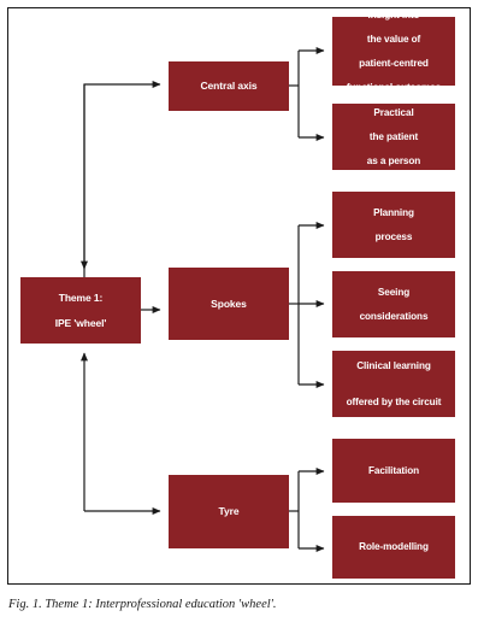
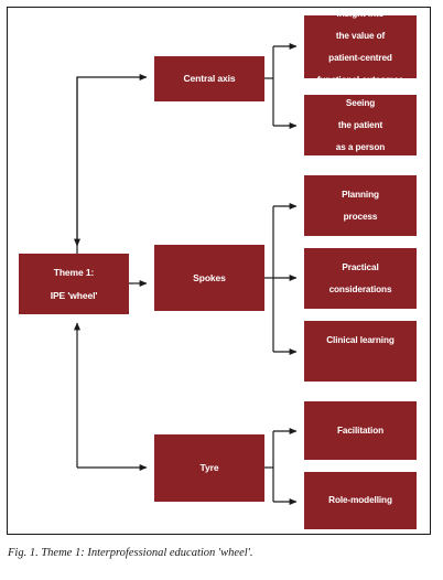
  Theme 1:
  IPE 'wheel'
  Central axis
  Spokes
  Tyre
  Insight into
  the value of
  patient-centred
  functional outcomes
- Practical
+ Seeing
  the patient
  as a person
  Planning
  process
- Seeing
+ Practical
  considerations
  Clinical learning
- offered by the circuit
  Facilitation
  Role-modelling
  Fig. 1. Theme 1: Interprofessional education 'wheel'.
